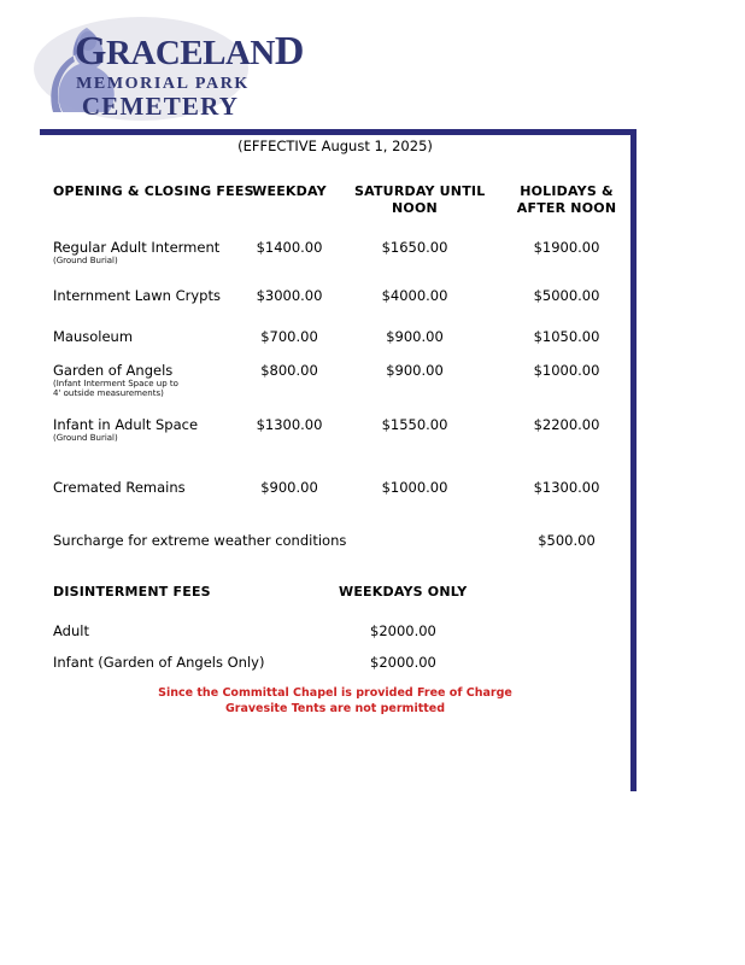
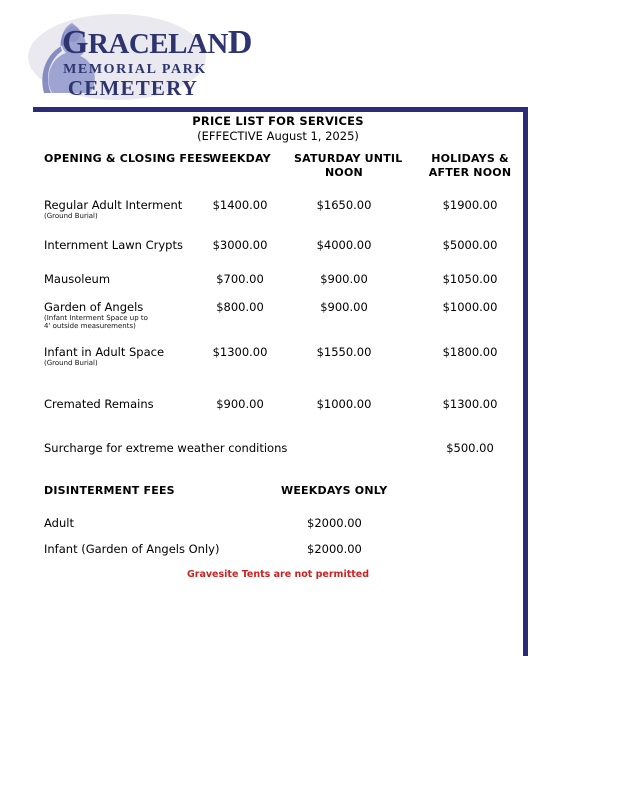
  GRACELAND
  MEMORIAL PARK
  CEMETERY
+ PRICE LIST FOR SERVICES
  (EFFECTIVE August 1, 2025)
  OPENING & CLOSING FEES
  WEEKDAY
  SATURDAY UNTIL
  NOON
  HOLIDAYS &
  AFTER NOON
  Regular Adult Interment
  (Ground Burial)
  $1400.00
  $1650.00
  $1900.00
  Internment Lawn Crypts
  $3000.00
  $4000.00
  $5000.00
  Mausoleum
  $700.00
  $900.00
  $1050.00
  Garden of Angels
  (Infant Interment Space up to
  4' outside measurements)
  $800.00
  $900.00
  $1000.00
  Infant in Adult Space
  (Ground Burial)
  $1300.00
  $1550.00
- $2200.00
+ $1800.00
  Cremated Remains
  $900.00
  $1000.00
  $1300.00
  Surcharge for extreme weather conditions
  $500.00
  DISINTERMENT FEES
  WEEKDAYS ONLY
  Adult
  $2000.00
  Infant (Garden of Angels Only)
  $2000.00
- Since the Committal Chapel is provided Free of Charge
  Gravesite Tents are not permitted
